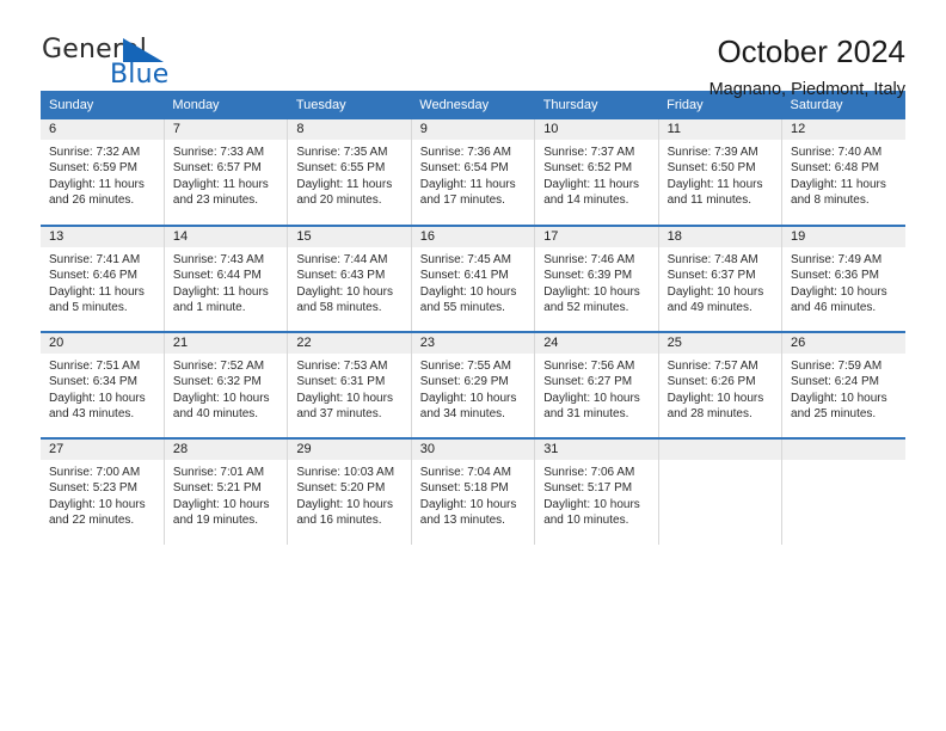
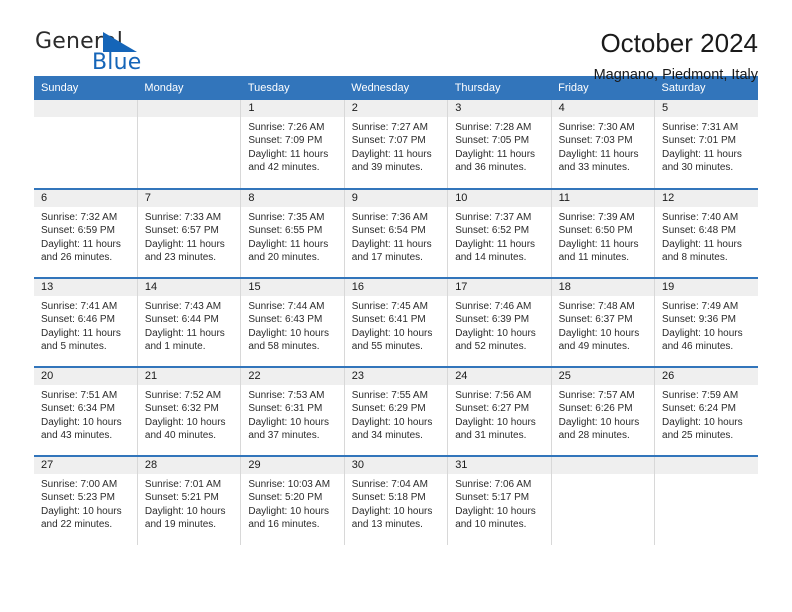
  Generl
  Blue
  October 2024
  Magnano, Piedmont, Italy
  Sunday	Monday	Tuesday	Wednesday	Thursday	Friday	Saturday
+ 		1Sunrise: 7:26 AMSunset: 7:09 PMDaylight: 11 hours and 42 minutes.	2Sunrise: 7:27 AMSunset: 7:07 PMDaylight: 11 hours and 39 minutes.	3Sunrise: 7:28 AMSunset: 7:05 PMDaylight: 11 hours and 36 minutes.	4Sunrise: 7:30 AMSunset: 7:03 PMDaylight: 11 hours and 33 minutes.	5Sunrise: 7:31 AMSunset: 7:01 PMDaylight: 11 hours and 30 minutes.
  6Sunrise: 7:32 AMSunset: 6:59 PMDaylight: 11 hours and 26 minutes.	7Sunrise: 7:33 AMSunset: 6:57 PMDaylight: 11 hours and 23 minutes.	8Sunrise: 7:35 AMSunset: 6:55 PMDaylight: 11 hours and 20 minutes.	9Sunrise: 7:36 AMSunset: 6:54 PMDaylight: 11 hours and 17 minutes.	10Sunrise: 7:37 AMSunset: 6:52 PMDaylight: 11 hours and 14 minutes.	11Sunrise: 7:39 AMSunset: 6:50 PMDaylight: 11 hours and 11 minutes.	12Sunrise: 7:40 AMSunset: 6:48 PMDaylight: 11 hours and 8 minutes.
- 13Sunrise: 7:41 AMSunset: 6:46 PMDaylight: 11 hours and 5 minutes.	14Sunrise: 7:43 AMSunset: 6:44 PMDaylight: 11 hours and 1 minute.	15Sunrise: 7:44 AMSunset: 6:43 PMDaylight: 10 hours and 58 minutes.	16Sunrise: 7:45 AMSunset: 6:41 PMDaylight: 10 hours and 55 minutes.	17Sunrise: 7:46 AMSunset: 6:39 PMDaylight: 10 hours and 52 minutes.	18Sunrise: 7:48 AMSunset: 6:37 PMDaylight: 10 hours and 49 minutes.	19Sunrise: 7:49 AMSunset: 6:36 PMDaylight: 10 hours and 46 minutes.
+ 13Sunrise: 7:41 AMSunset: 6:46 PMDaylight: 11 hours and 5 minutes.	14Sunrise: 7:43 AMSunset: 6:44 PMDaylight: 11 hours and 1 minute.	15Sunrise: 7:44 AMSunset: 6:43 PMDaylight: 10 hours and 58 minutes.	16Sunrise: 7:45 AMSunset: 6:41 PMDaylight: 10 hours and 55 minutes.	17Sunrise: 7:46 AMSunset: 6:39 PMDaylight: 10 hours and 52 minutes.	18Sunrise: 7:48 AMSunset: 6:37 PMDaylight: 10 hours and 49 minutes.	19Sunrise: 7:49 AMSunset: 9:36 PMDaylight: 10 hours and 46 minutes.
  20Sunrise: 7:51 AMSunset: 6:34 PMDaylight: 10 hours and 43 minutes.	21Sunrise: 7:52 AMSunset: 6:32 PMDaylight: 10 hours and 40 minutes.	22Sunrise: 7:53 AMSunset: 6:31 PMDaylight: 10 hours and 37 minutes.	23Sunrise: 7:55 AMSunset: 6:29 PMDaylight: 10 hours and 34 minutes.	24Sunrise: 7:56 AMSunset: 6:27 PMDaylight: 10 hours and 31 minutes.	25Sunrise: 7:57 AMSunset: 6:26 PMDaylight: 10 hours and 28 minutes.	26Sunrise: 7:59 AMSunset: 6:24 PMDaylight: 10 hours and 25 minutes.
  27Sunrise: 7:00 AMSunset: 5:23 PMDaylight: 10 hours and 22 minutes.	28Sunrise: 7:01 AMSunset: 5:21 PMDaylight: 10 hours and 19 minutes.	29Sunrise: 10:03 AMSunset: 5:20 PMDaylight: 10 hours and 16 minutes.	30Sunrise: 7:04 AMSunset: 5:18 PMDaylight: 10 hours and 13 minutes.	31Sunrise: 7:06 AMSunset: 5:17 PMDaylight: 10 hours and 10 minutes.
